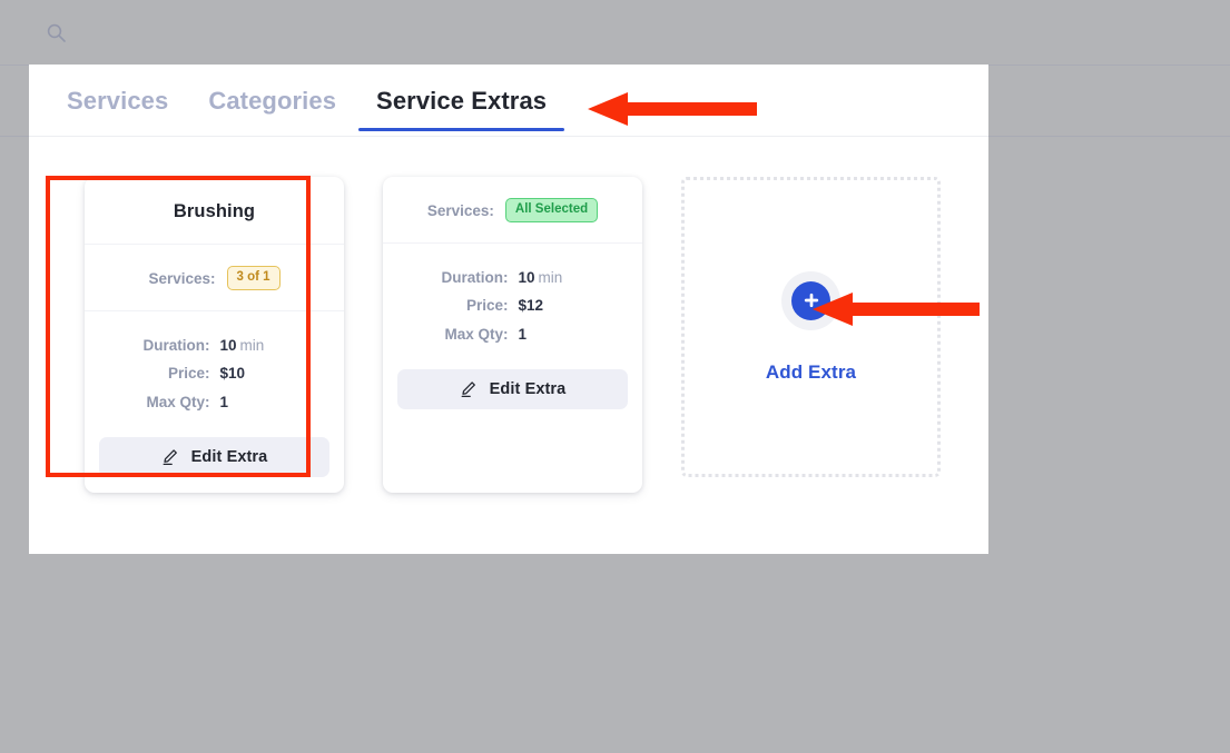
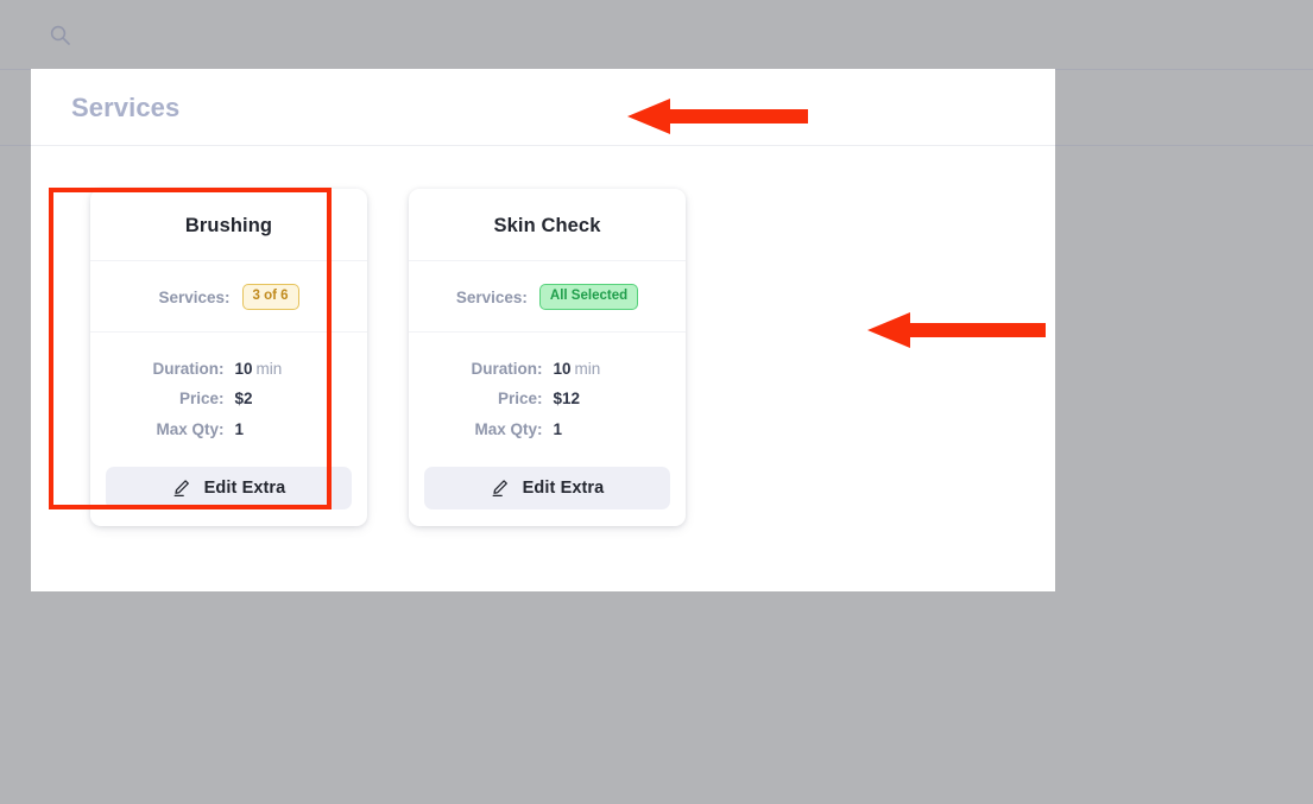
  Services
- Categories
- Service Extras
  Brushing
  Services:
- 3 of 1
+ 3 of 6
  Duration:
  10
  min
  Price:
- $10
+ $2
  Max Qty:
  1
  Edit Extra
+ Skin Check
  Services:
  All Selected
  Duration:
  10
  min
  Price:
  $12
  Max Qty:
  1
  Edit Extra
- Add Extra
